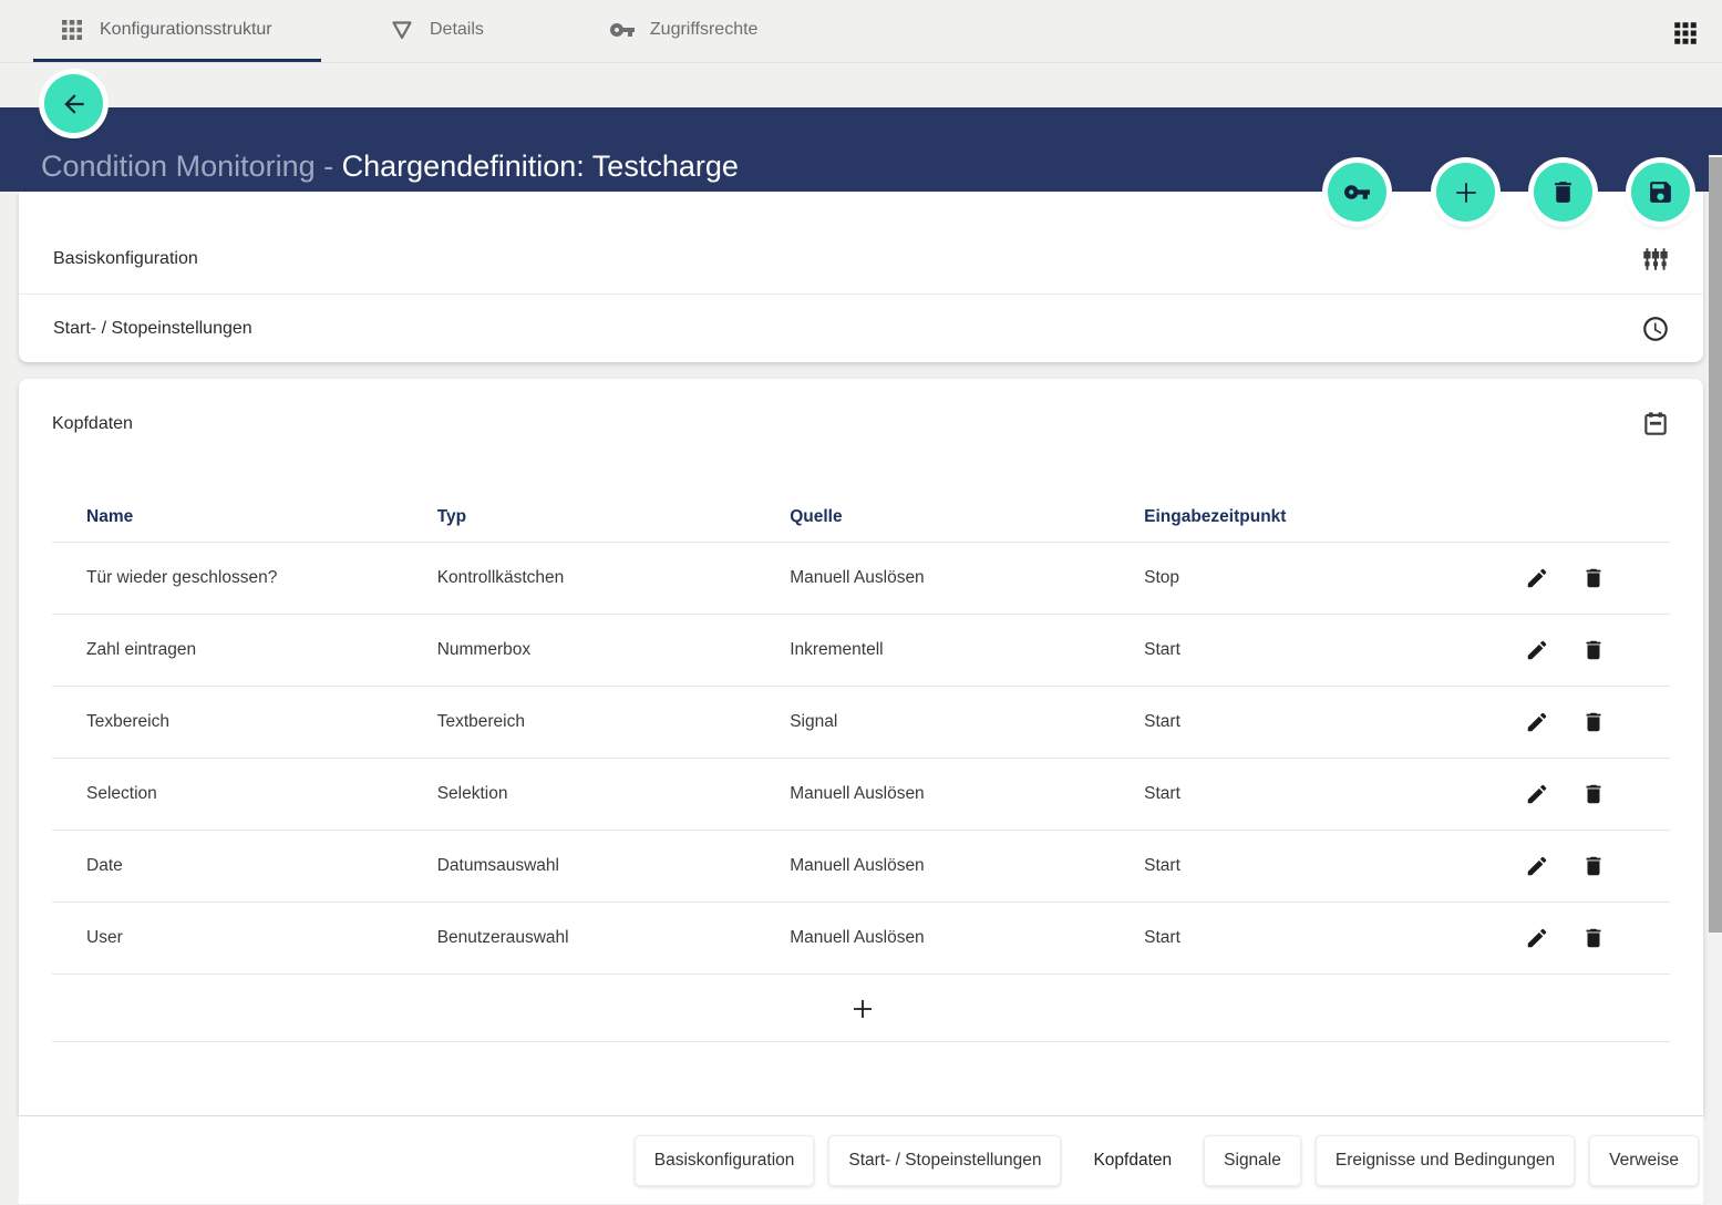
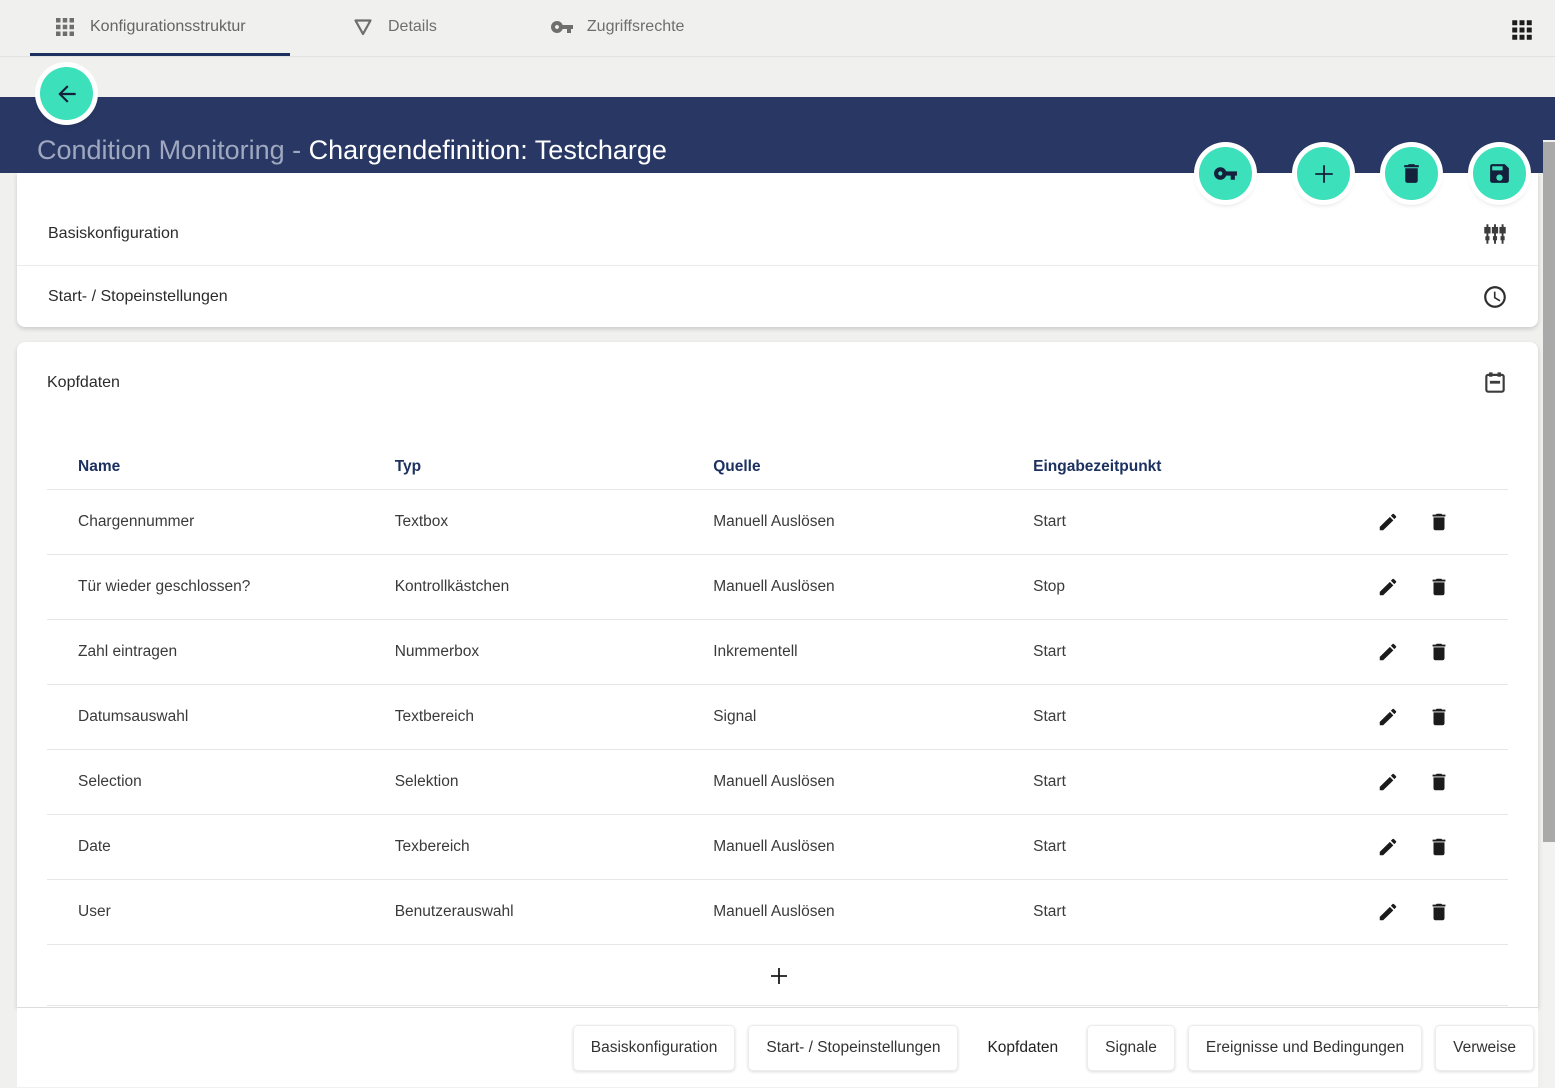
  Konfigurationsstruktur
  Details
  Zugriffsrechte
  Condition Monitoring - Chargendefinition: Testcharge
  Basiskonfiguration
  Start- / Stopeinstellungen
  Kopfdaten
  Name	Typ	Quelle	Eingabezeitpunkt
+ Chargennummer	Textbox	Manuell Auslösen	Start
  Tür wieder geschlossen?	Kontrollkästchen	Manuell Auslösen	Stop
  Zahl eintragen	Nummerbox	Inkrementell	Start
- Texbereich	Textbereich	Signal	Start
+ Datumsauswahl	Textbereich	Signal	Start
  Selection	Selektion	Manuell Auslösen	Start
- Date	Datumsauswahl	Manuell Auslösen	Start
+ Date	Texbereich	Manuell Auslösen	Start
  User	Benutzerauswahl	Manuell Auslösen	Start
  Basiskonfiguration
  Start- / Stopeinstellungen
  Kopfdaten
  Signale
  Ereignisse und Bedingungen
  Verweise
